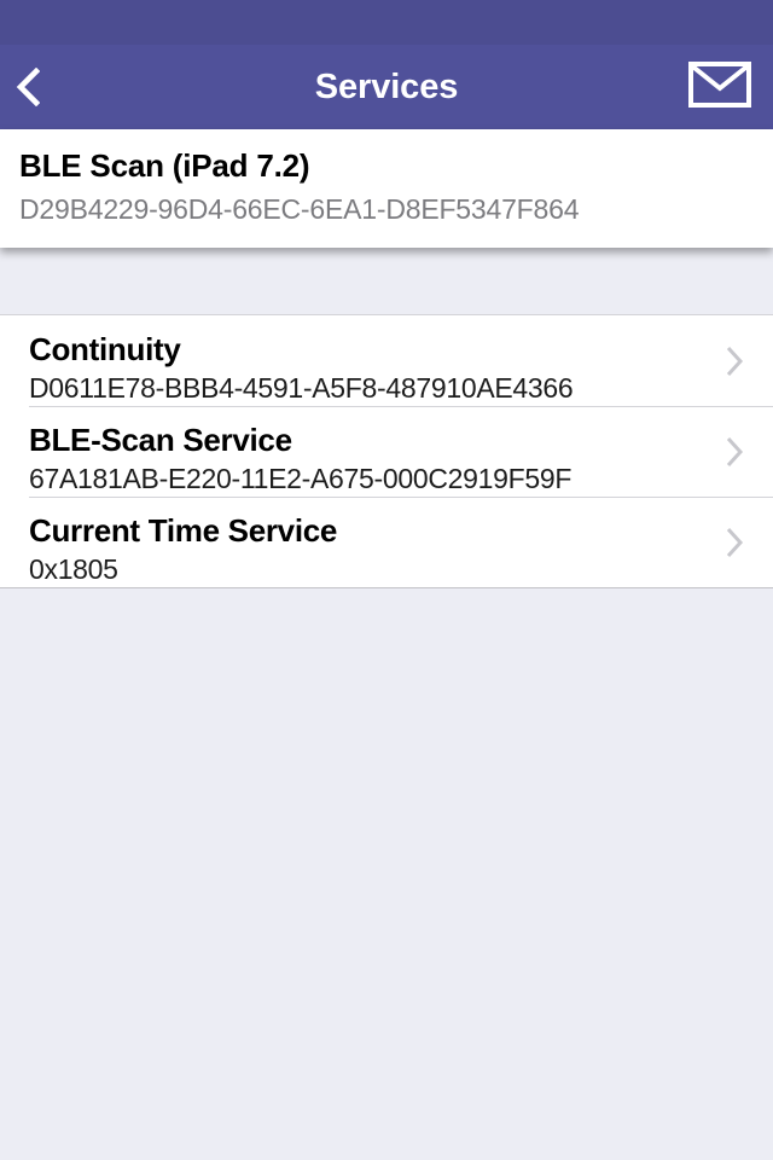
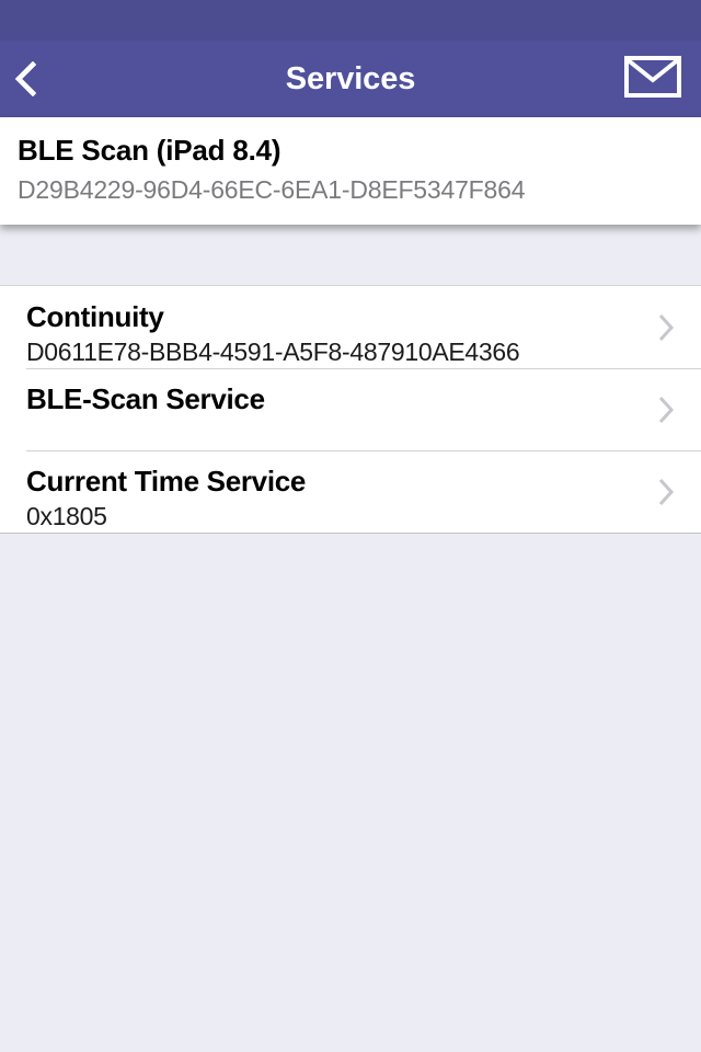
  Services
- BLE Scan (iPad 7.2)
+ BLE Scan (iPad 8.4)
  D29B4229-96D4-66EC-6EA1-D8EF5347F864
  Continuity
  D0611E78-BBB4-4591-A5F8-487910AE4366
  BLE-Scan Service
- 67A181AB-E220-11E2-A675-000C2919F59F
  Current Time Service
  0x1805
